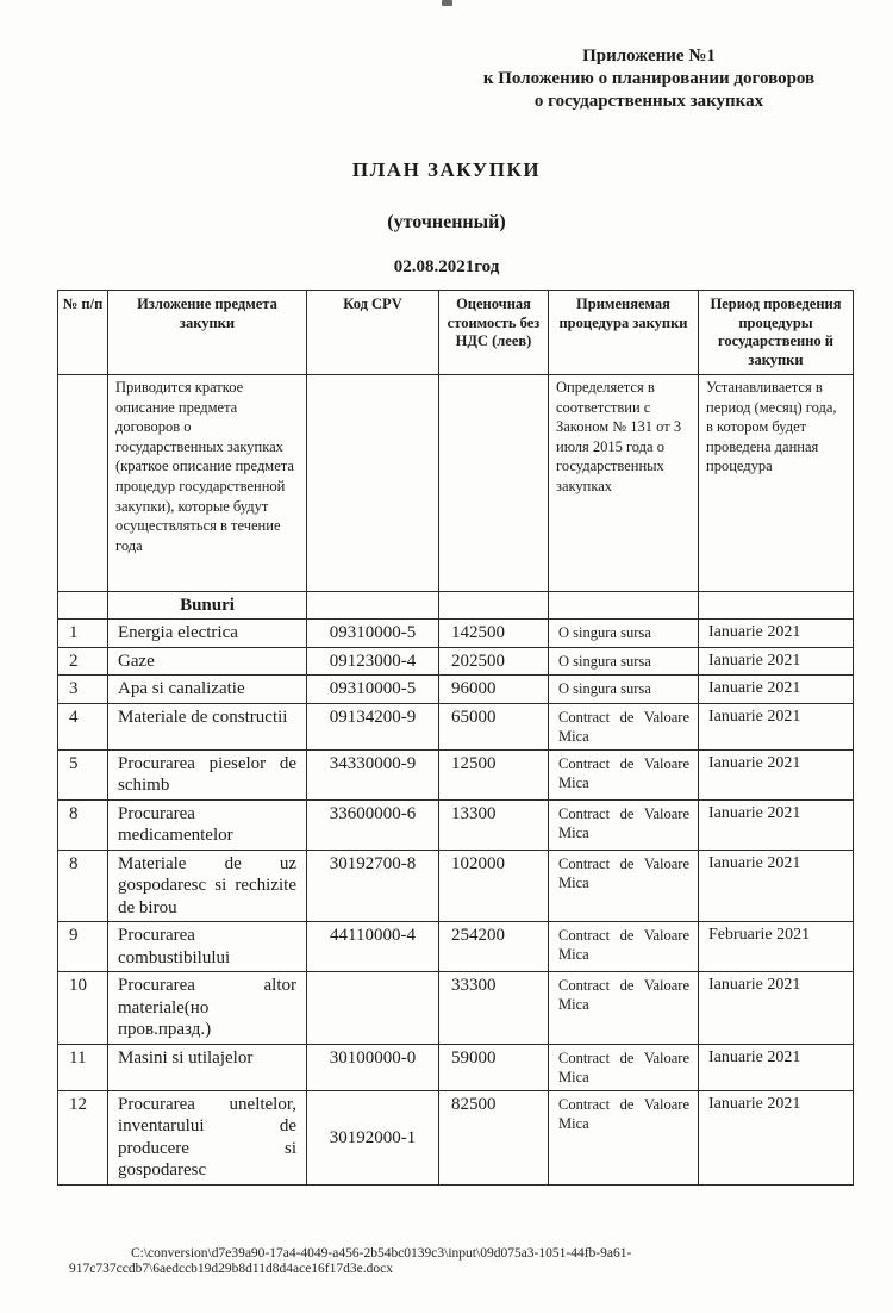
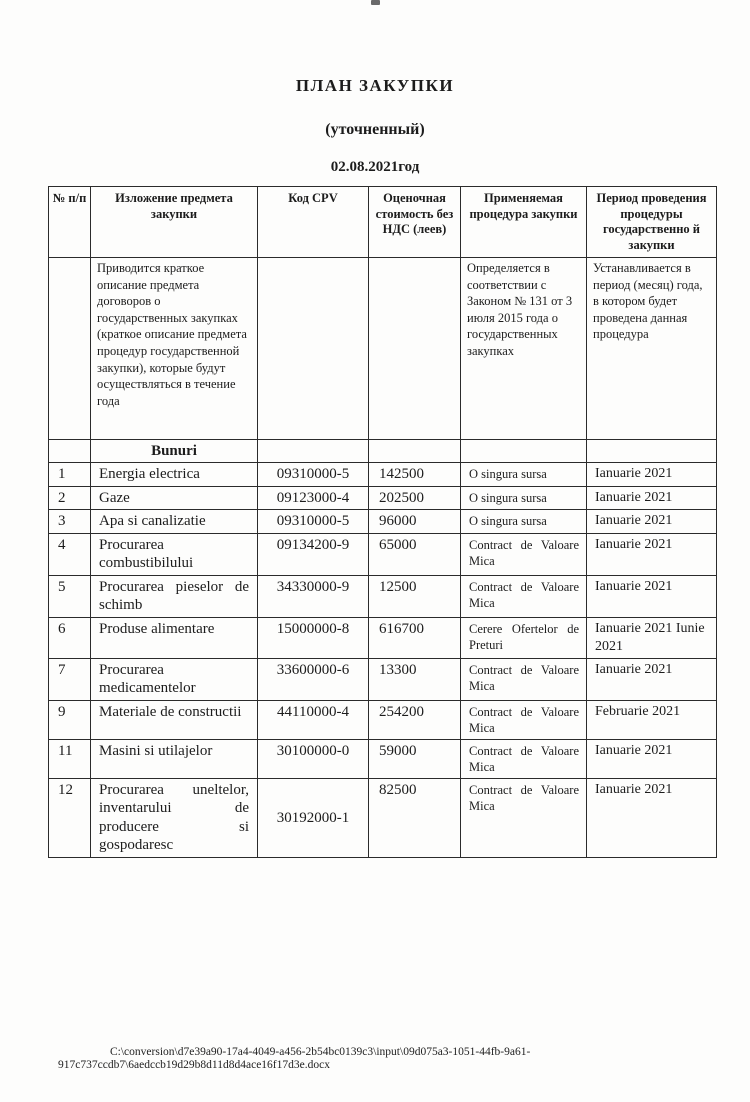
- Приложение №1
- к Положению о планировании договоров
- о государственных закупках
  ПЛАН ЗАКУПКИ
  (уточненный)
  02.08.2021год
  № п/п	Изложение предмета закупки	Код CPV	Оценочная стоимость без НДС (леев)	Применяемая процедура закупки	Период проведения процедуры государственно й закупки
  	Приводится краткое описание предмета договоров о государственных закупках (краткое описание предмета процедур государственной закупки), которые будут осуществляться в течение года			Определяется в соответствии с Законом № 131 от 3 июля 2015 года о государственных закупках	Устанавливается в период (месяц) года, в котором будет проведена данная процедура
  	Bunuri
  1	Energia electrica	09310000-5	142500	O singura sursa	Ianuarie 2021
  2	Gaze	09123000-4	202500	O singura sursa	Ianuarie 2021
  3	Apa si canalizatie	09310000-5	96000	O singura sursa	Ianuarie 2021
- 4	Materiale de constructii	09134200-9	65000	Contract de Valoare Mica	Ianuarie 2021
+ 4	Procurarea combustibilului	09134200-9	65000	Contract de Valoare Mica	Ianuarie 2021
  5	Procurarea pieselor de schimb	34330000-9	12500	Contract de Valoare Mica	Ianuarie 2021
+ 6	Produse alimentare	15000000-8	616700	Cerere Ofertelor de Preturi	Ianuarie 2021 Iunie 2021
- 8	Procurarea medicamentelor	33600000-6	13300	Contract de Valoare Mica	Ianuarie 2021
+ 7	Procurarea medicamentelor	33600000-6	13300	Contract de Valoare Mica	Ianuarie 2021
- 8	Materiale de uz gospodaresc si rechizite de birou	30192700-8	102000	Contract de Valoare Mica	Ianuarie 2021
- 9	Procurarea combustibilului	44110000-4	254200	Contract de Valoare Mica	Februarie 2021
+ 9	Materiale de constructii	44110000-4	254200	Contract de Valoare Mica	Februarie 2021
- 10	Procurarea altor materiale(но пров.празд.)		33300	Contract de Valoare Mica	Ianuarie 2021
  11	Masini si utilajelor	30100000-0	59000	Contract de Valoare Mica	Ianuarie 2021
  12	Procurarea uneltelor, inventarului de producere si gospodaresc	30192000-1	82500	Contract de Valoare Mica	Ianuarie 2021
  C:\conversion\d7e39a90-17a4-4049-a456-2b54bc0139c3\input\09d075a3-1051-44fb-9a61-
  917c737ccdb7\6aedccb19d29b8d11d8d4ace16f17d3e.docx
